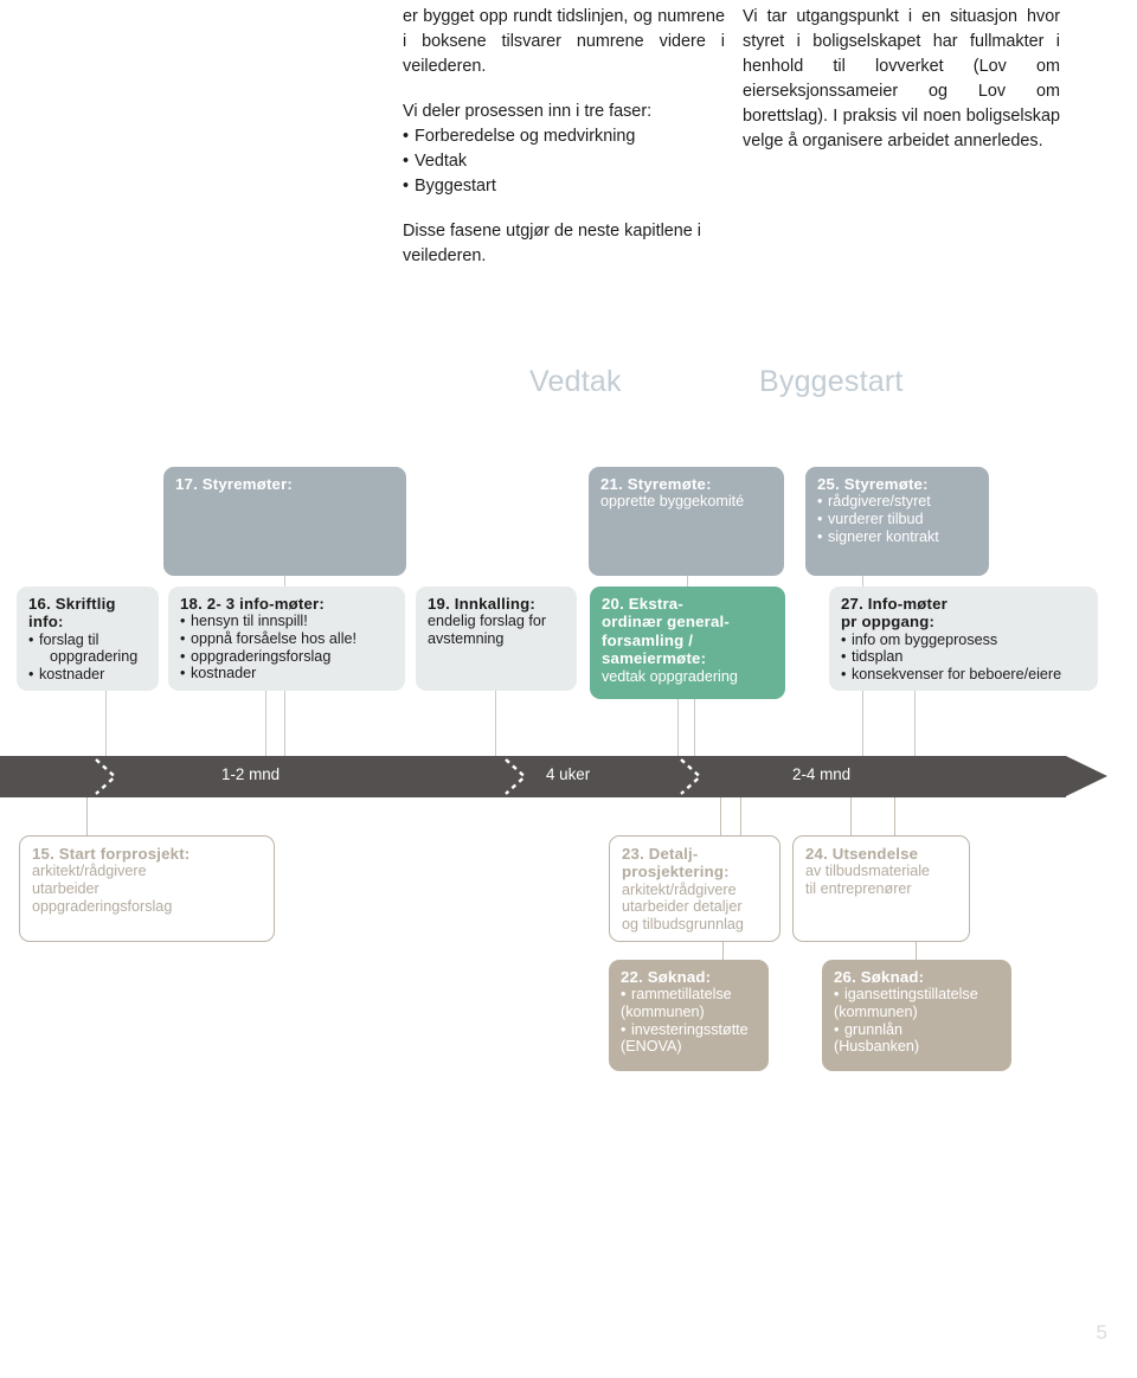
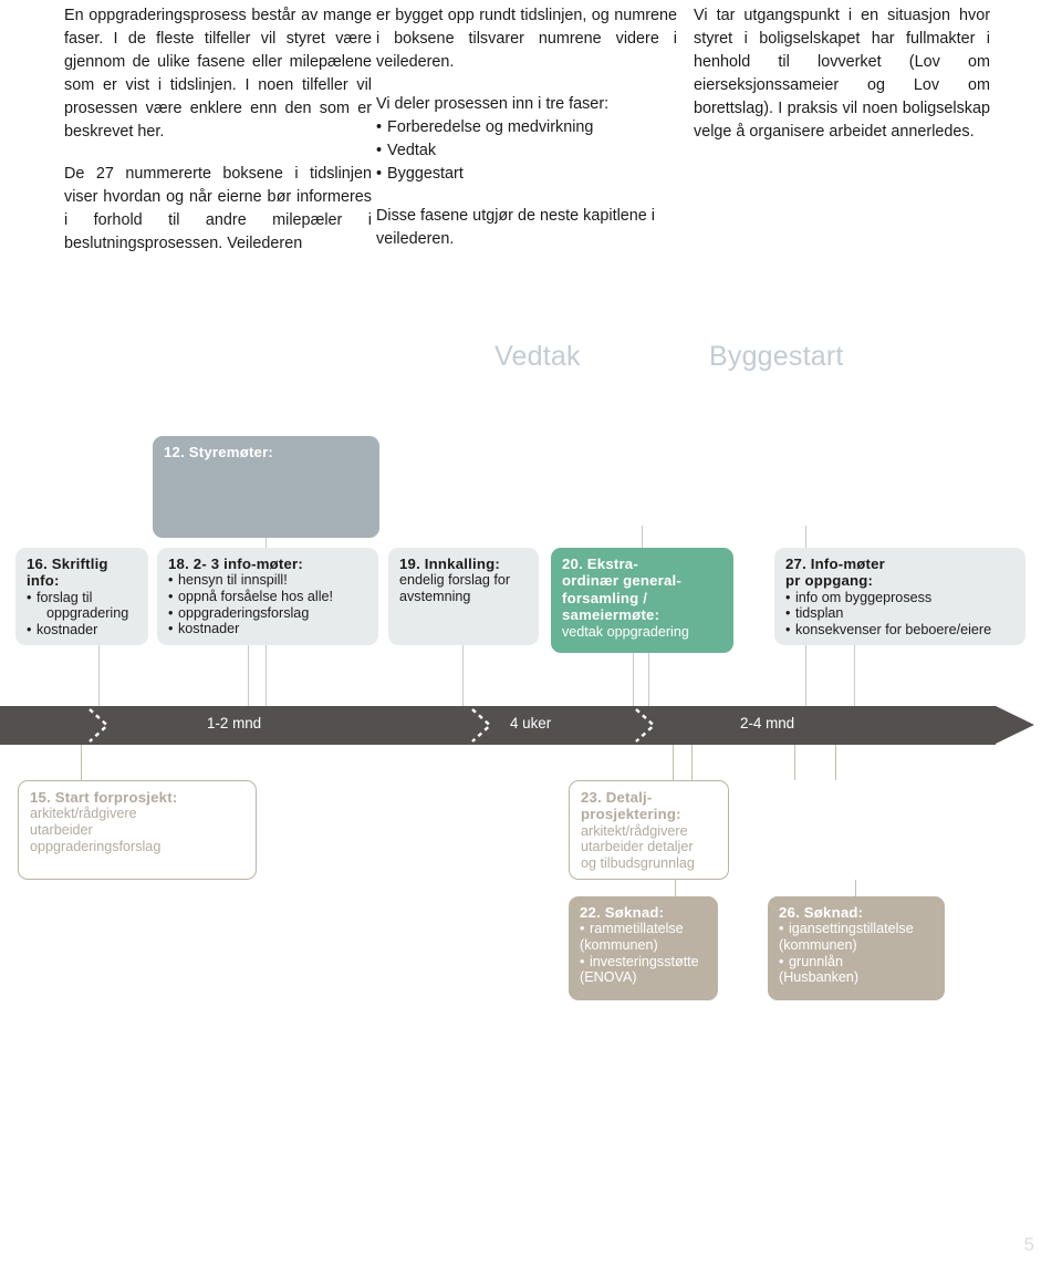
+ En oppgraderingsprosess består av mange faser. I de fleste tilfeller vil styret være gjennom de ulike fasene eller milepælene som er vist i tidslinjen. I noen tilfeller vil prosessen være enklere enn den som er beskrevet her.
+ De 27 nummererte boksene i tidslinjen viser hvordan og når eierne bør informeres i forhold til andre milepæler i beslutningsprosessen. Veilederen
  er bygget opp rundt tidslinjen, og numrene i boksene tilsvarer numrene videre i veilederen.
  Vi deler prosessen inn i tre faser:
  Forberedelse og medvirkning
  Vedtak
  Byggestart
  Disse fasene utgjør de neste kapitlene i veilederen.
  Vi tar utgangspunkt i en situasjon hvor styret i boligselskapet har fullmakter i henhold til lovverket (Lov om eierseksjonssameier og Lov om borettslag). I praksis vil noen boligselskap velge å organisere arbeidet annerledes.
  Vedtak
  Byggestart
- 17. Styremøter:
+ 12. Styremøter:
- 21. Styremøte:
- opprette byggekomité
- 25. Styremøte:
- rådgivere/styret
- vurderer tilbud
- signerer kontrakt
  16. Skriftlig
  info:
  forslag til
  oppgradering
  kostnader
  18. 2- 3 info-møter:
  hensyn til innspill!
  oppnå forsåelse hos alle!
  oppgraderingsforslag
  kostnader
  19. Innkalling:
  endelig forslag for
  avstemning
  20. Ekstra-
  ordinær general-
  forsamling /
  sameiermøte:
  vedtak oppgradering
  27. Info-møter
  pr oppgang:
  info om byggeprosess
  tidsplan
  konsekvenser for beboere/eiere
  1-2 mnd
  4 uker
  2-4 mnd
  15. Start forprosjekt:
  arkitekt/rådgivere
  utarbeider
  oppgraderingsforslag
  23. Detalj-
  prosjektering:
  arkitekt/rådgivere
  utarbeider detaljer
  og tilbudsgrunnlag
- 24. Utsendelse
- av tilbudsmateriale
- til entreprenører
  22. Søknad:
  rammetillatelse
  (kommunen)
  investeringsstøtte
  (ENOVA)
  26. Søknad:
  igansettingstillatelse
  (kommunen)
  grunnlån
  (Husbanken)
  5
